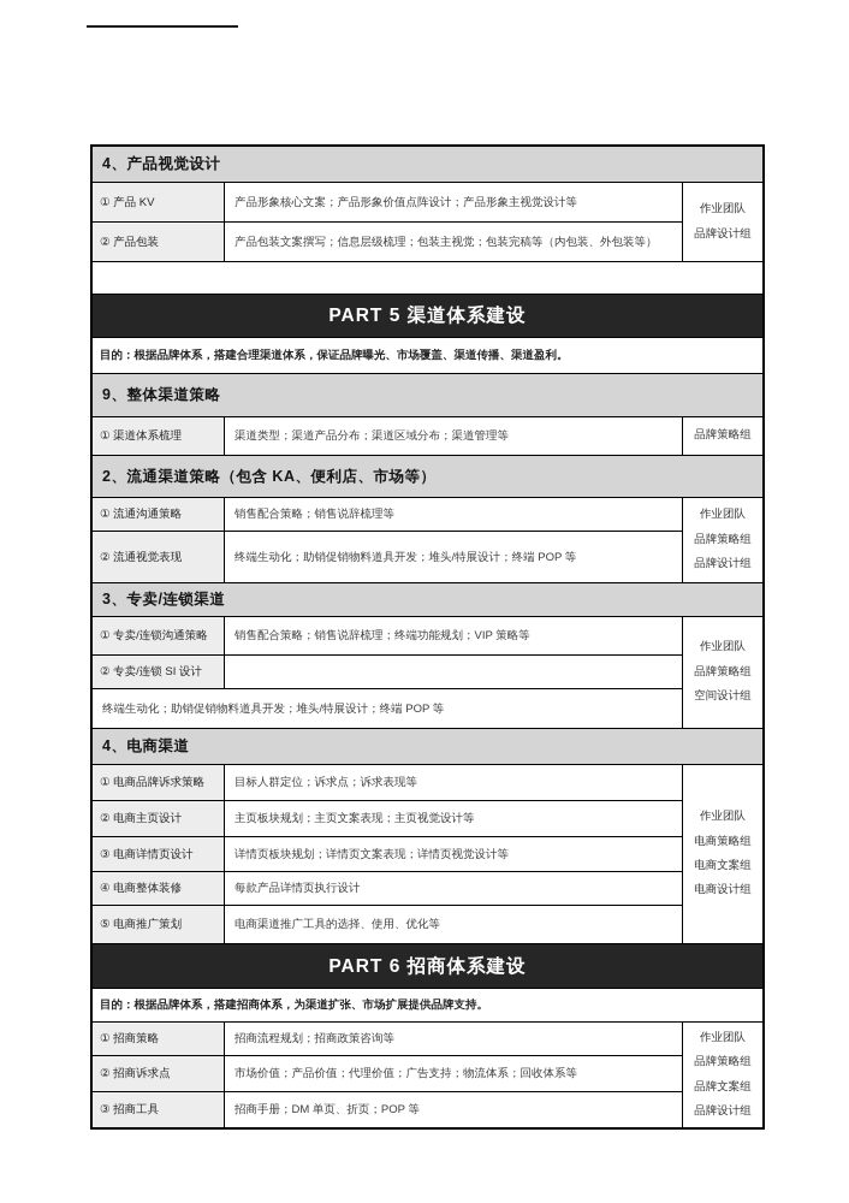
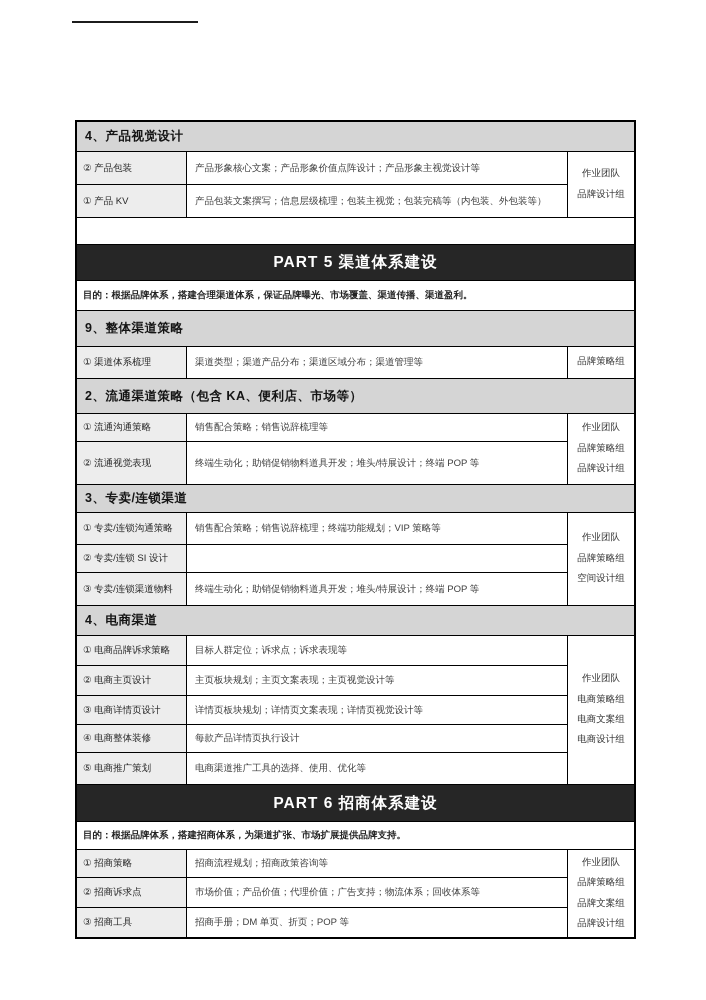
  4、产品视觉设计
- ① 产品 KV
+ ② 产品包装
  产品形象核心文案；产品形象价值点阵设计；产品形象主视觉设计等
- ② 产品包装
+ ① 产品 KV
  产品包装文案撰写；信息层级梳理；包装主视觉；包装完稿等（内包装、外包装等）
  作业团队
  品牌设计组
  PART 5 渠道体系建设
  目的：根据品牌体系，搭建合理渠道体系，保证品牌曝光、市场覆盖、渠道传播、渠道盈利。
  9、整体渠道策略
  ① 渠道体系梳理
  渠道类型；渠道产品分布；渠道区域分布；渠道管理等
  品牌策略组
  2、流通渠道策略（包含 KA、便利店、市场等）
  ① 流通沟通策略
  销售配合策略；销售说辞梳理等
  ② 流通视觉表现
  终端生动化；助销促销物料道具开发；堆头/特展设计；终端 POP 等
  作业团队
  品牌策略组
  品牌设计组
  3、专卖/连锁渠道
  ① 专卖/连锁沟通策略
  销售配合策略；销售说辞梳理；终端功能规划；VIP 策略等
  ② 专卖/连锁 SI 设计
+ ③ 专卖/连锁渠道物料
  终端生动化；助销促销物料道具开发；堆头/特展设计；终端 POP 等
  作业团队
  品牌策略组
  空间设计组
  4、电商渠道
  ① 电商品牌诉求策略
  目标人群定位；诉求点；诉求表现等
  ② 电商主页设计
  主页板块规划；主页文案表现；主页视觉设计等
  ③ 电商详情页设计
  详情页板块规划；详情页文案表现；详情页视觉设计等
  ④ 电商整体装修
  每款产品详情页执行设计
  ⑤ 电商推广策划
  电商渠道推广工具的选择、使用、优化等
  作业团队
  电商策略组
  电商文案组
  电商设计组
  PART 6 招商体系建设
  目的：根据品牌体系，搭建招商体系，为渠道扩张、市场扩展提供品牌支持。
  ① 招商策略
  招商流程规划；招商政策咨询等
  ② 招商诉求点
  市场价值；产品价值；代理价值；广告支持；物流体系；回收体系等
  ③ 招商工具
  招商手册；DM 单页、折页；POP 等
  作业团队
  品牌策略组
  品牌文案组
  品牌设计组
